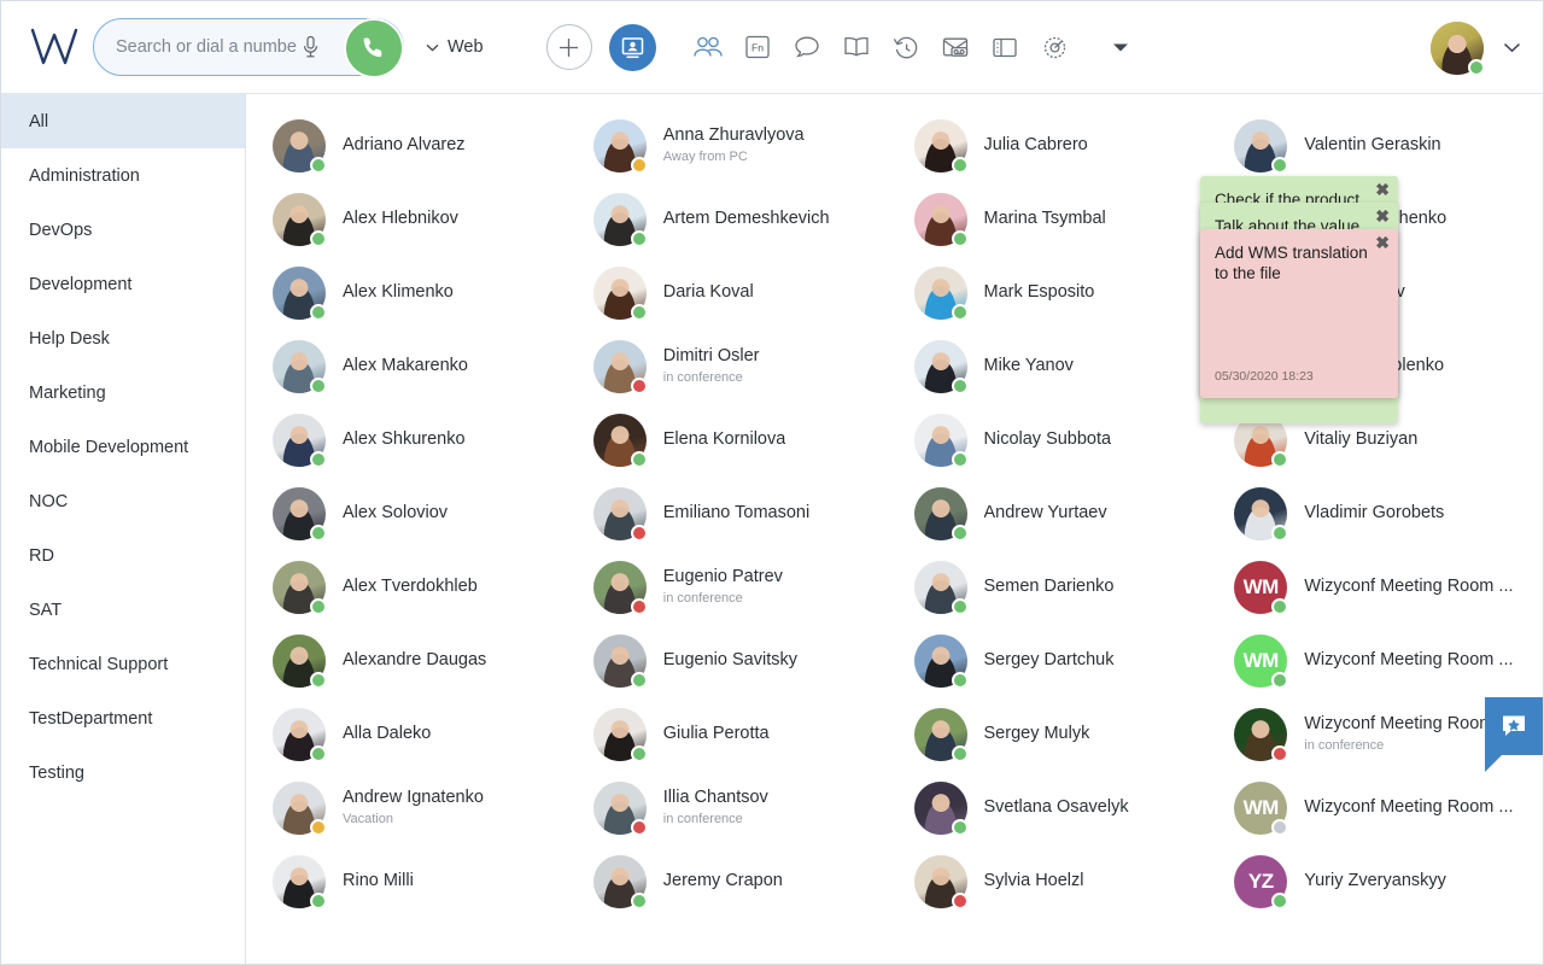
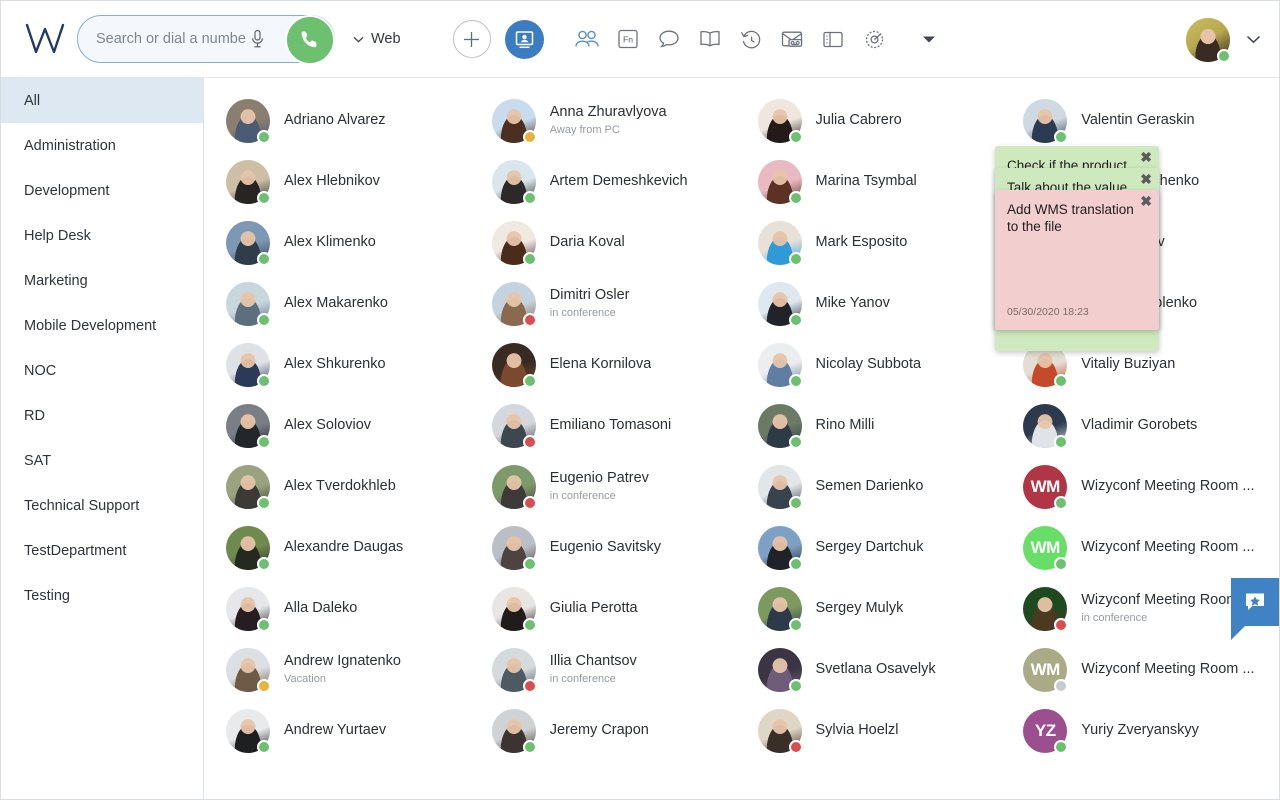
  Search or dial a numbe
  Web
  Fn
  All
  Administration
- DevOps
  Development
  Help Desk
  Marketing
  Mobile Development
  NOC
  RD
  SAT
  Technical Support
  TestDepartment
  Testing
  Adriano Alvarez
  Alex Hlebnikov
  Alex Klimenko
  Alex Makarenko
  Alex Shkurenko
  Alex Soloviov
  Alex Tverdokhleb
  Alexandre Daugas
  Alla Daleko
  Andrew Ignatenko
  Vacation
- Rino Milli
+ Andrew Yurtaev
  Anna Zhuravlyova
  Away from PC
  Artem Demeshkevich
  Daria Koval
  Dimitri Osler
  in conference
  Elena Kornilova
  Emiliano Tomasoni
  Eugenio Patrev
  in conference
  Eugenio Savitsky
  Giulia Perotta
  Illia Chantsov
  in conference
  Jeremy Crapon
  Julia Cabrero
  Marina Tsymbal
  Mark Esposito
  Mike Yanov
  Nicolay Subbota
- Andrew Yurtaev
+ Rino Milli
  Semen Darienko
  Sergey Dartchuk
  Sergey Mulyk
  Svetlana Osavelyk
  Sylvia Hoelzl
  Valentin Geraskin
  Vitaliy Buziyan
  Vladimir Gorobets
  WM
  Wizyconf Meeting Room ...
  WM
  Wizyconf Meeting Room ...
  Wizyconf Meeting Roo
  in conference
  WM
  Wizyconf Meeting Room ...
  YZ
  Yuriy Zveryanskyy
  ✖
  Check if the product
  ✖
  Talk about the value
  ✖
  Add WMS translation to the file
  05/30/2020 18:23
